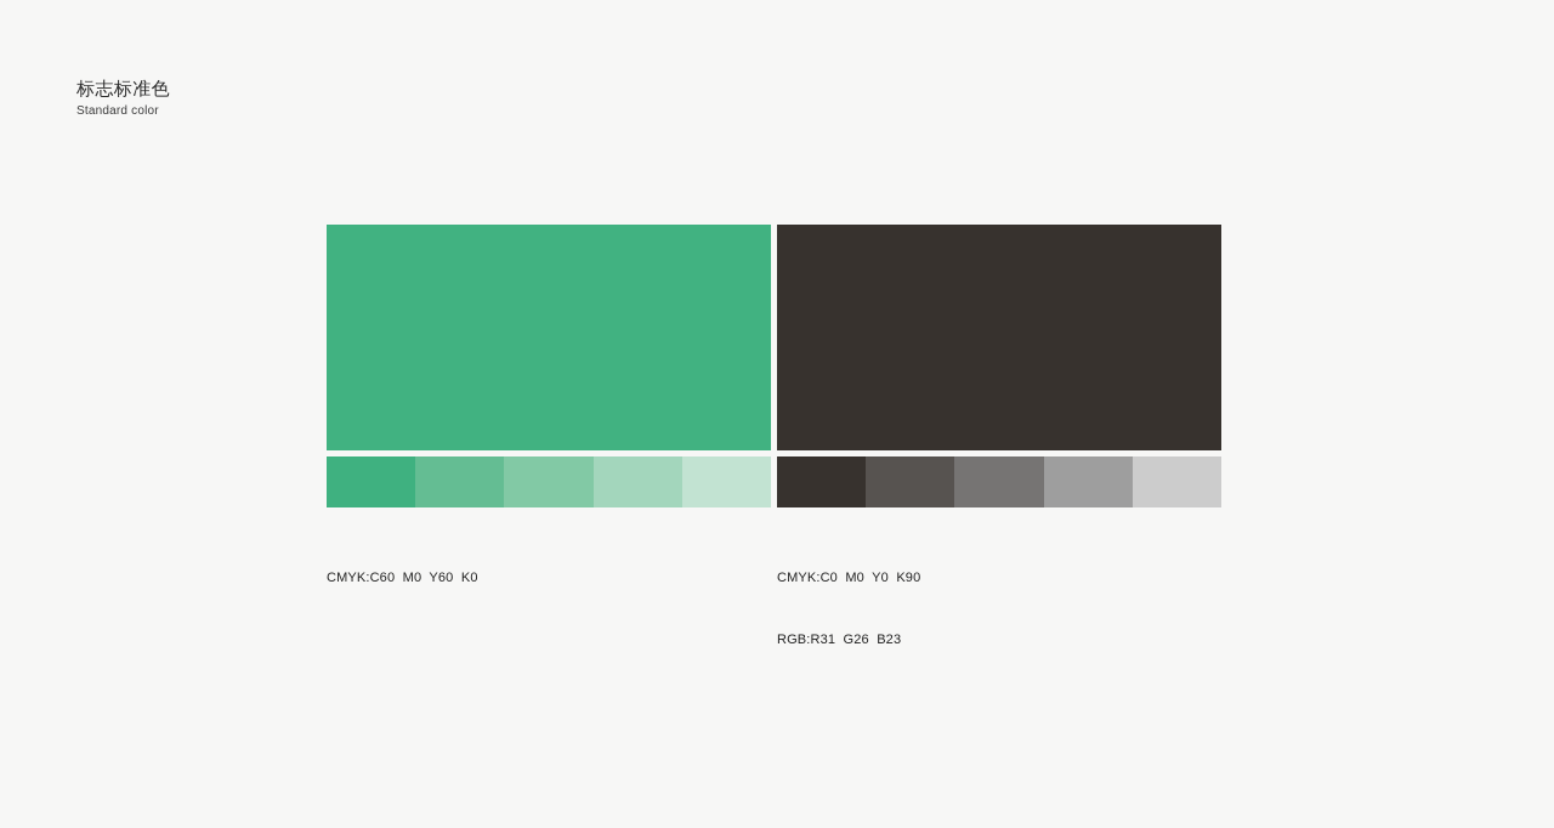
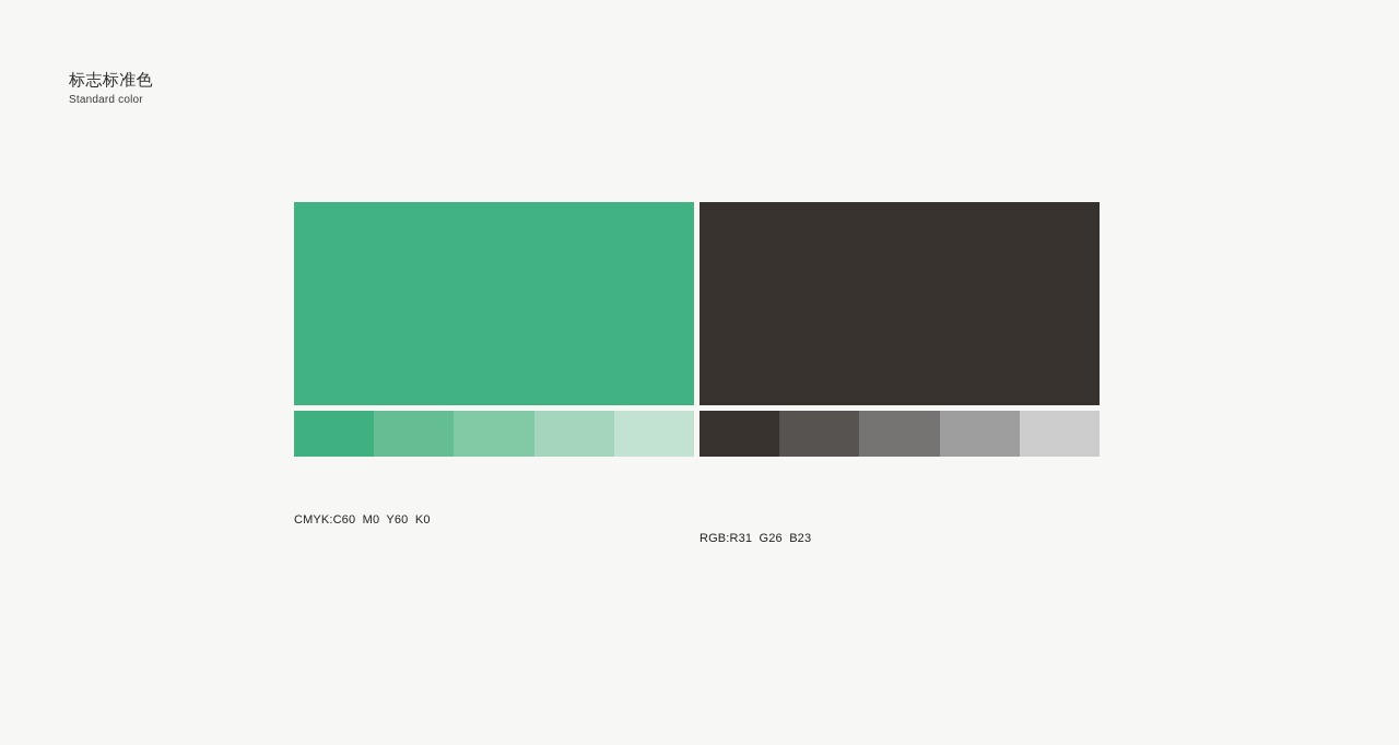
  标志标准色
  Standard color
  CMYK:C60 M0 Y60 K0
- CMYK:C0 M0 Y0 K90
  RGB:R31 G26 B23
